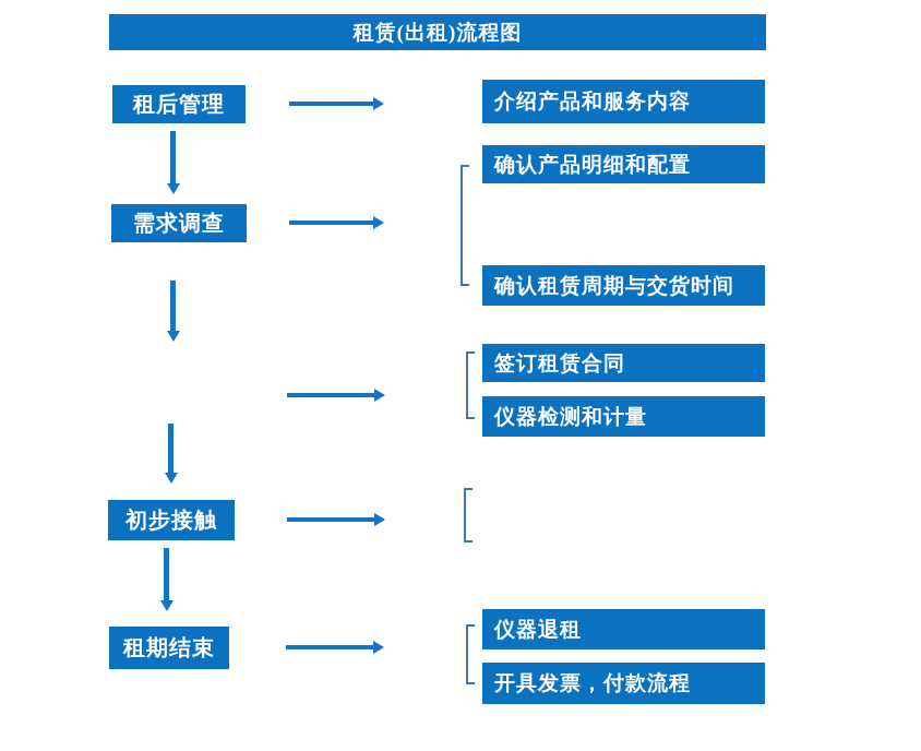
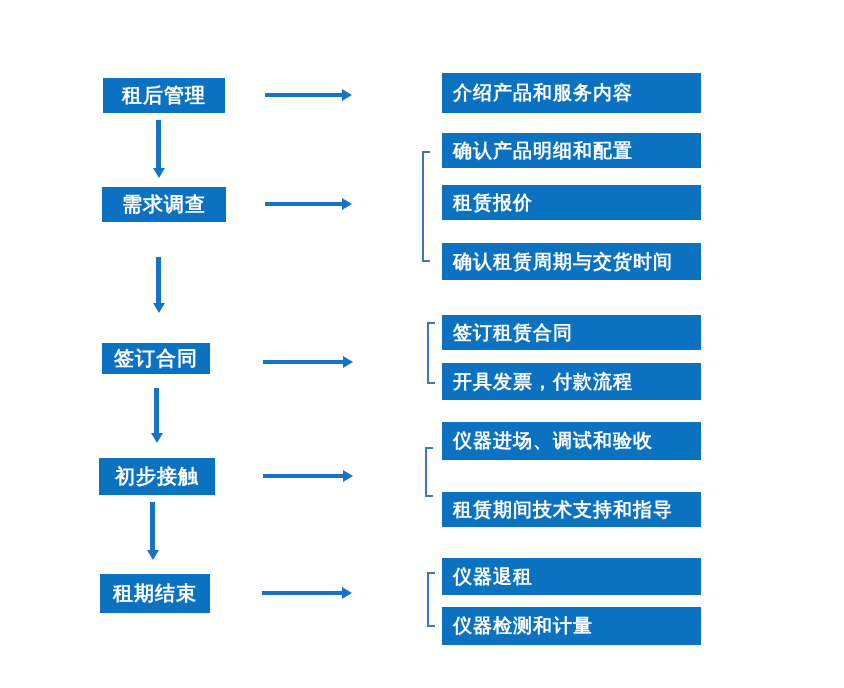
- 租赁(出租)流程图
  租后管理
  需求调查
+ 签订合同
  初步接触
  租期结束
  介绍产品和服务内容
  确认产品明细和配置
+ 租赁报价
  确认租赁周期与交货时间
  签订租赁合同
- 仪器检测和计量
+ 开具发票，付款流程
+ 仪器进场、调试和验收
+ 租赁期间技术支持和指导
  仪器退租
- 开具发票，付款流程
+ 仪器检测和计量
